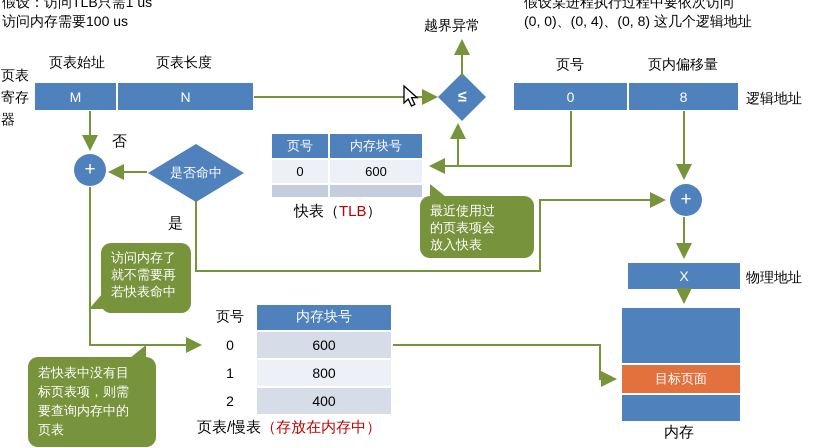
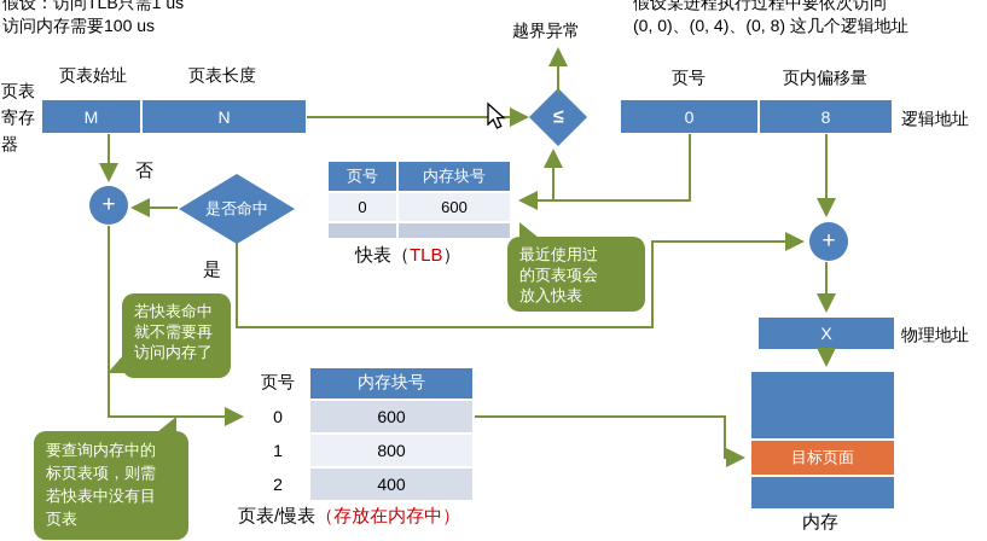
  假设：访问TLB只需1 us
  访问内存需要100 us
  假设某进程执行过程中要依次访问
  (0, 0)、(0, 4)、(0, 8) 这几个逻辑地址
  越界异常
  页表
  寄存
  器
  页表始址
  页表长度
  M
  N
  页号
  页内偏移量
  0
  8
  逻辑地址
  +
  否
  是
  是否命中
  页号
  内存块号
  0
  600
  快表（TLB）
  页号
  内存块号
  0
  600
  1
  800
  2
  400
  页表/慢表（存放在内存中）
  +
  X
  物理地址
  目标页面
  内存
  最近使用过
  的页表项会
  放入快表
- 访问内存了
+ 若快表命中
  就不需要再
- 若快表命中
+ 访问内存了
- 若快表中没有目
+ 要查询内存中的
  标页表项，则需
- 要查询内存中的
+ 若快表中没有目
  页表
